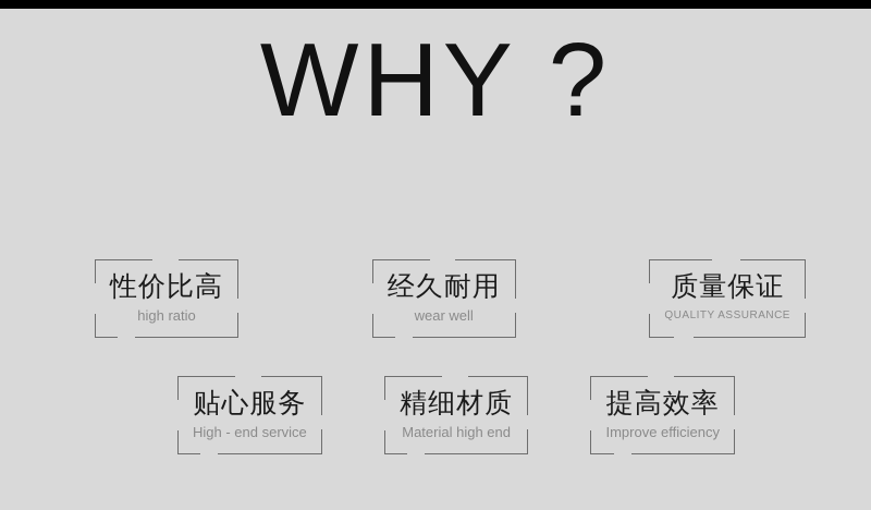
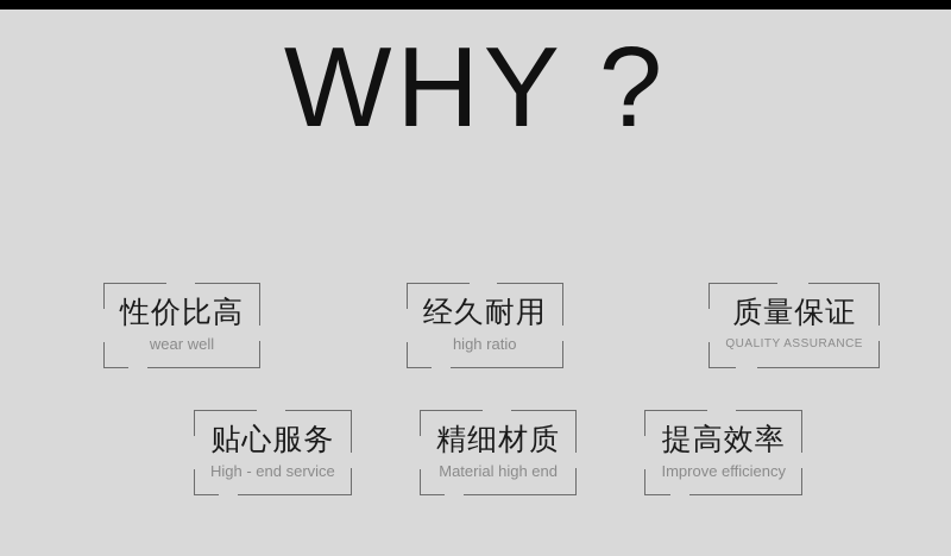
  WHY ?
  性价比高
- high ratio
+ wear well
  经久耐用
- wear well
+ high ratio
  质量保证
  QUALITY ASSURANCE
  贴心服务
  High - end service
  精细材质
  Material high end
  提高效率
  Improve efficiency
